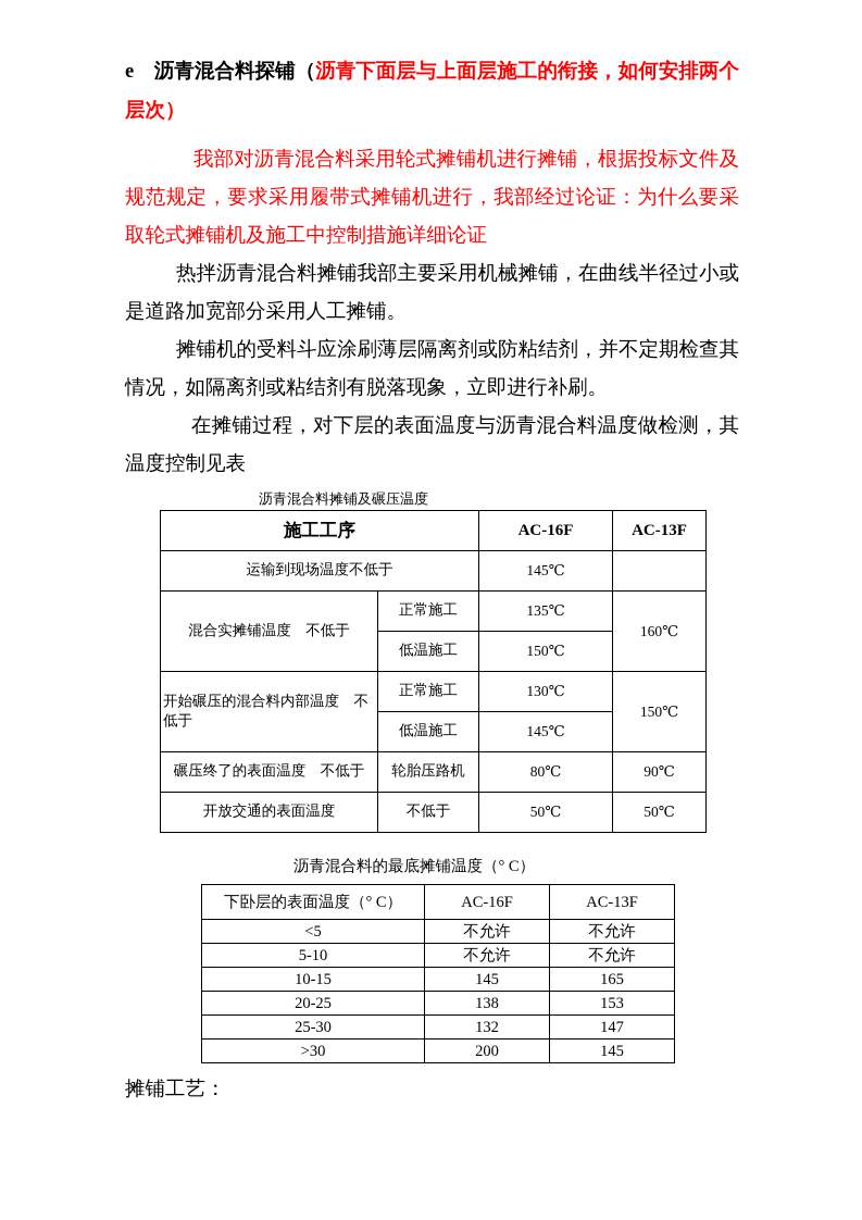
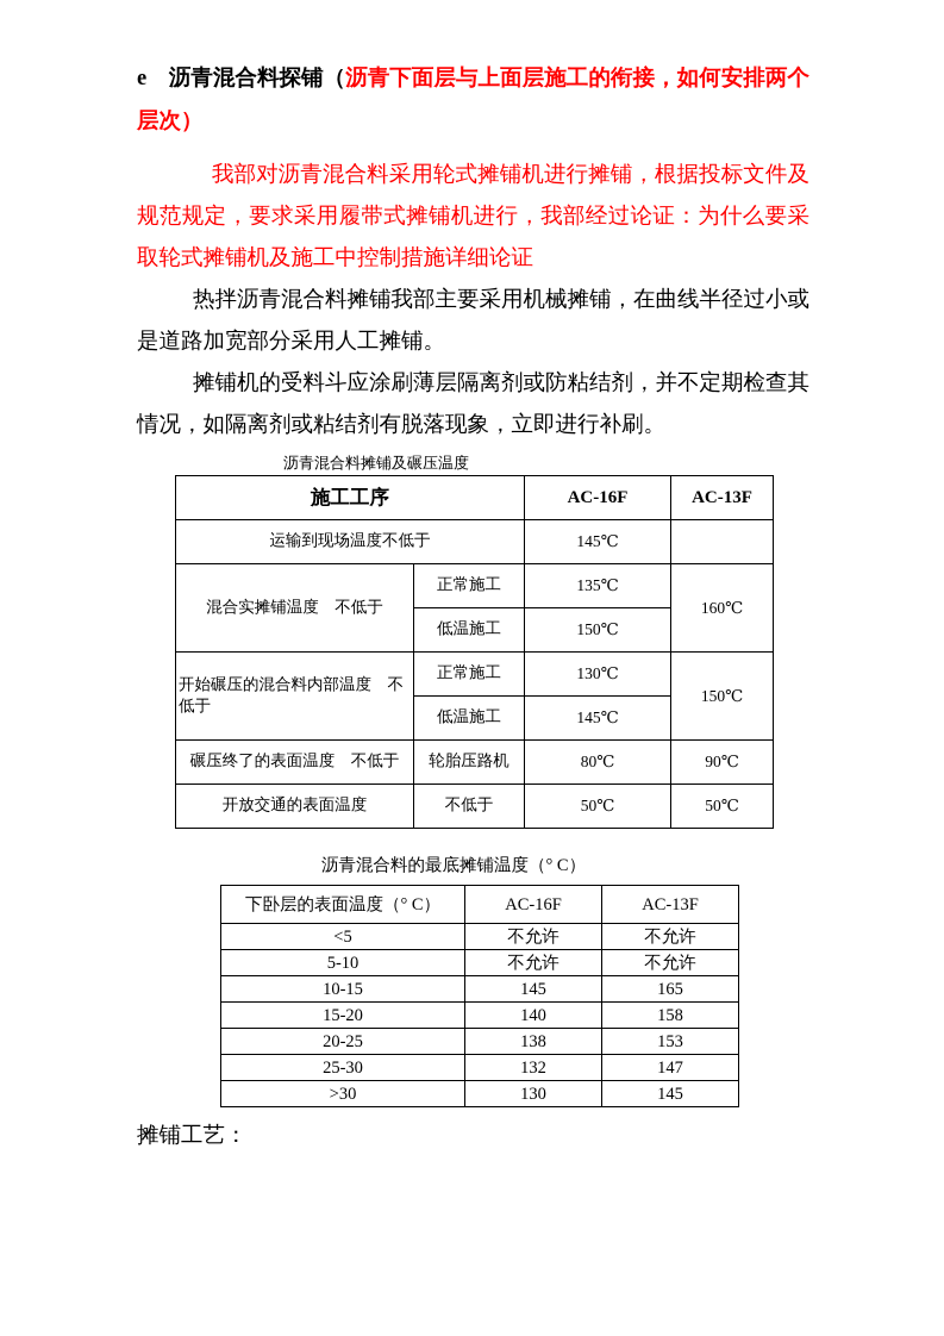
  e 沥青混合料探铺（沥青下面层与上面层施工的衔接，如何安排两个层次）
  我部对沥青混合料采用轮式摊铺机进行摊铺，根据投标文件及规范规定，要求采用履带式摊铺机进行，我部经过论证：为什么要采取轮式摊铺机及施工中控制措施详细论证
  热拌沥青混合料摊铺我部主要采用机械摊铺，在曲线半径过小或是道路加宽部分采用人工摊铺。
  摊铺机的受料斗应涂刷薄层隔离剂或防粘结剂，并不定期检查其情况，如隔离剂或粘结剂有脱落现象，立即进行补刷。
- 在摊铺过程，对下层的表面温度与沥青混合料温度做检测，其温度控制见表
  沥青混合料摊铺及碾压温度
  施工工序	AC-16F	AC-13F
  运输到现场温度不低于	145℃
  混合实摊铺温度 不低于	正常施工	135℃	160℃
  低温施工	150℃
  开始碾压的混合料内部温度 不低于	正常施工	130℃	150℃
  低温施工	145℃
  碾压终了的表面温度 不低于	轮胎压路机	80℃	90℃
  开放交通的表面温度	不低于	50℃	50℃
  沥青混合料的最底摊铺温度（° C）
  下卧层的表面温度（° C）	AC-16F	AC-13F
  <5	不允许	不允许
  5-10	不允许	不允许
  10-15	145	165
+ 15-20	140	158
  20-25	138	153
  25-30	132	147
- >30	200	145
+ >30	130	145
  摊铺工艺：
